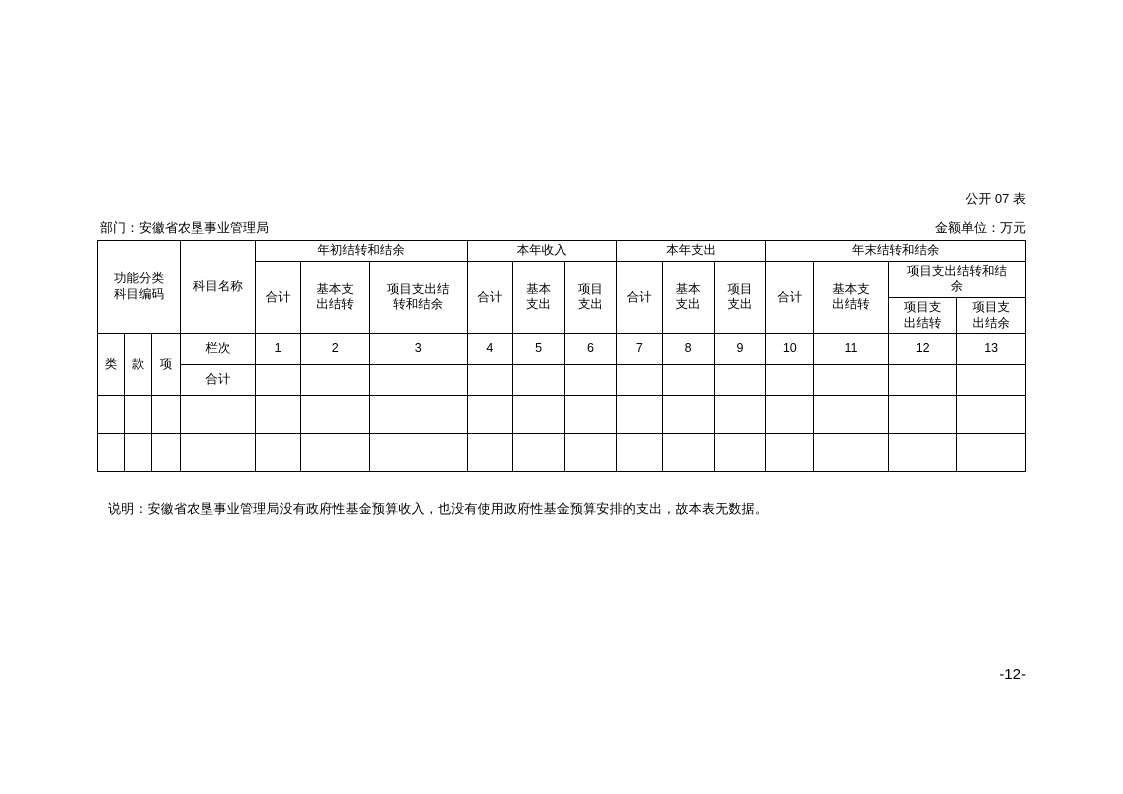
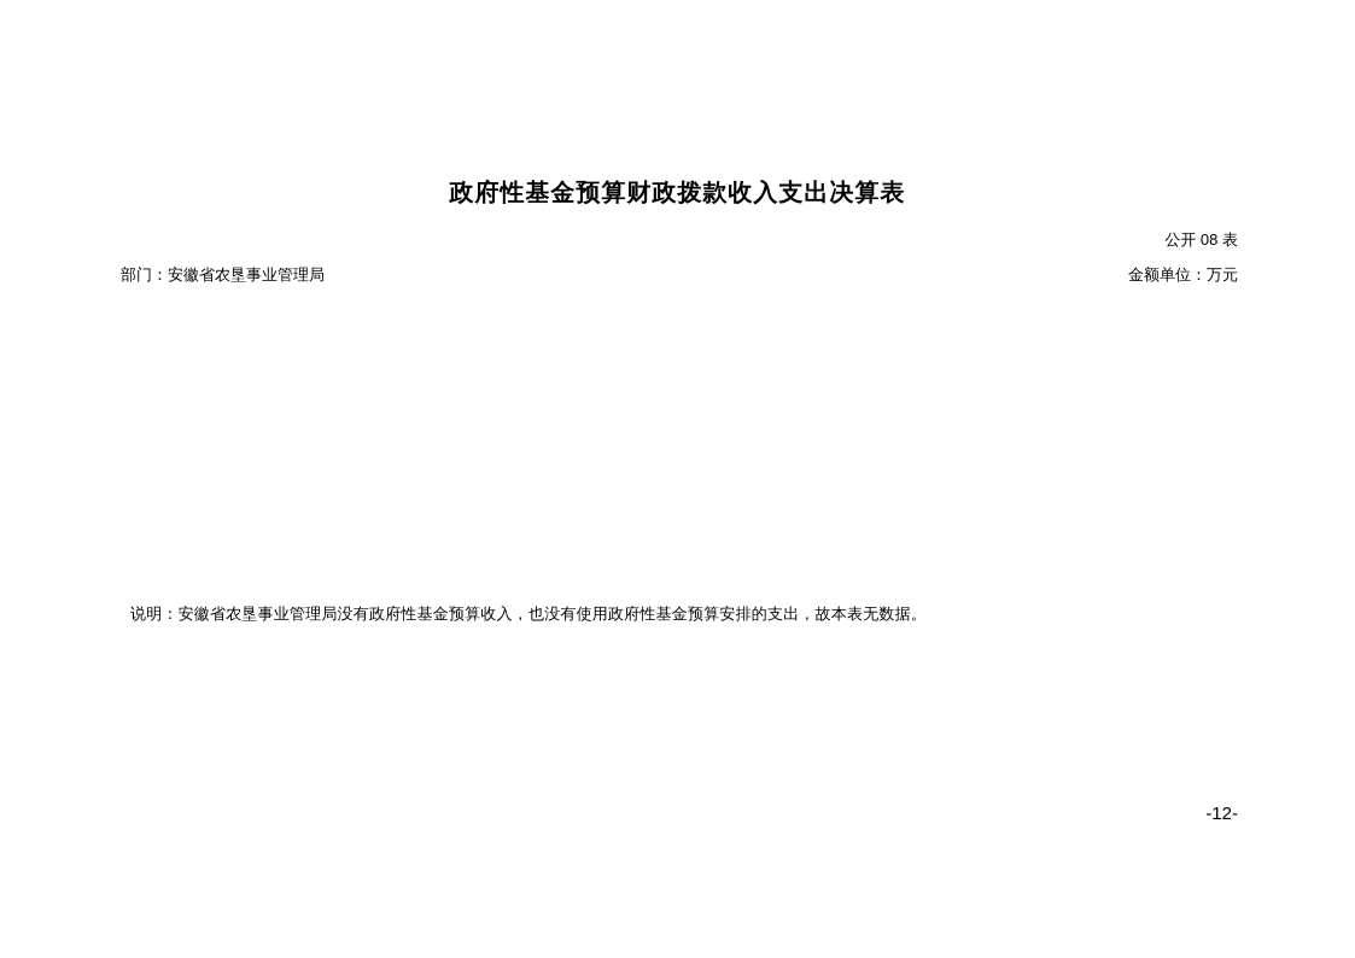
+ 政府性基金预算财政拨款收入支出决算表
- 公开 07 表
+ 公开 08 表
  部门：安徽省农垦事业管理局
  金额单位：万元
- 功能分类 科目编码	科目名称	年初结转和结余	本年收入	本年支出	年末结转和结余
- 合计	基本支 出结转	项目支出结 转和结余	合计	基本 支出	项目 支出	合计	基本 支出	项目 支出	合计	基本支 出结转	项目支出结转和结 余
- 项目支 出结转	项目支 出结余
- 类	款	项	栏次	1	2	3	4	5	6	7	8	9	10	11	12	13
- 合计
  说明：安徽省农垦事业管理局没有政府性基金预算收入，也没有使用政府性基金预算安排的支出，故本表无数据。
  -12-
